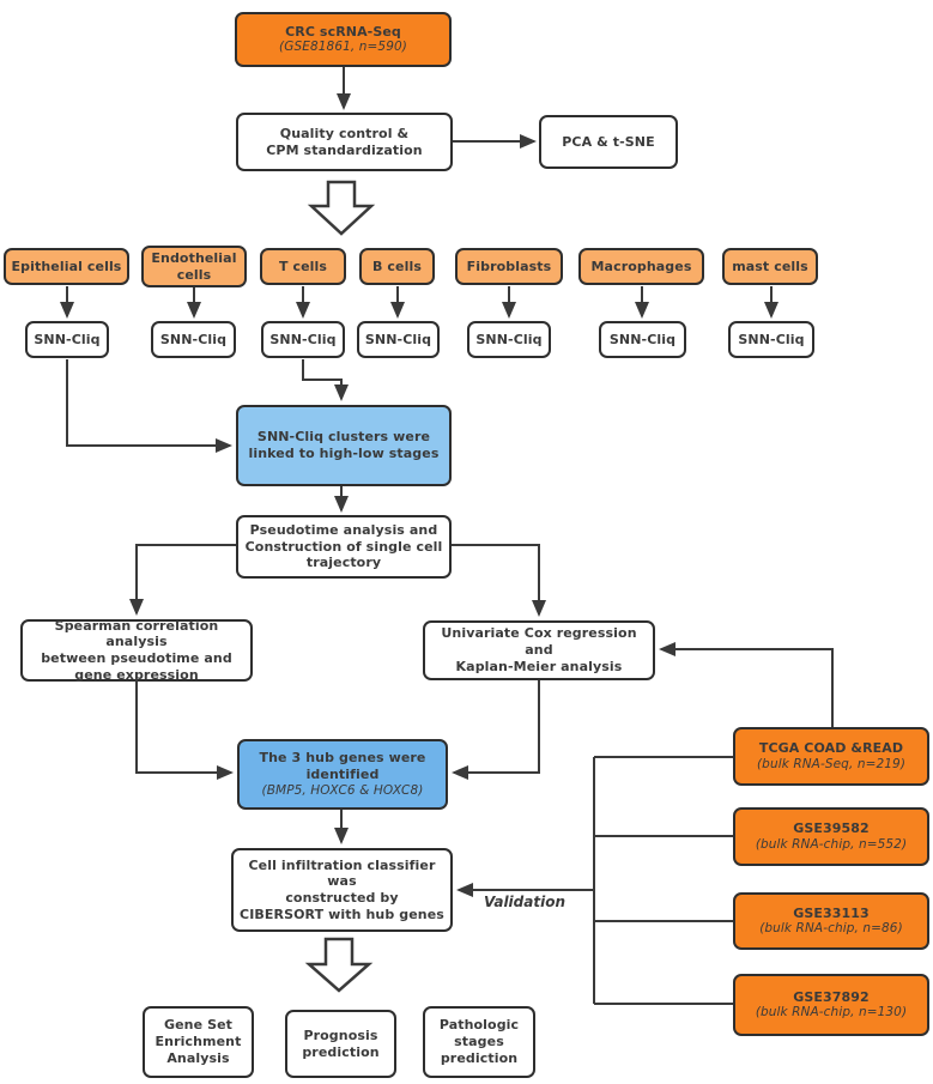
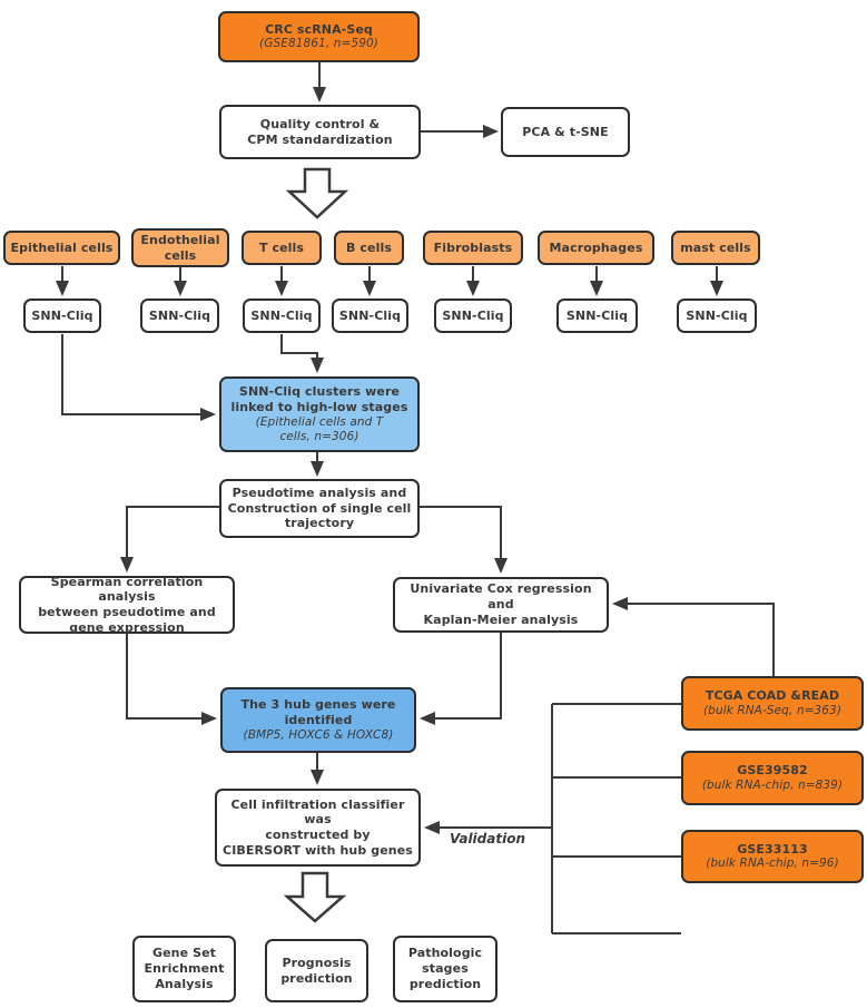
  CRC scRNA-Seq
  (GSE81861, n=590)
  Quality control &
  CPM standardization
  PCA & t-SNE
  Epithelial cells
  Endothelial
  cells
  T cells
  B cells
  Fibroblasts
  Macrophages
  mast cells
  SNN-Cliq
  SNN-Cliq
  SNN-Cliq
  SNN-Cliq
  SNN-Cliq
  SNN-Cliq
  SNN-Cliq
  SNN-Cliq clusters were
  linked to high-low stages
+ (Epithelial cells and T
+ cells, n=306)
  Pseudotime analysis and
  Construction of single cell
  trajectory
  Spearman correlation analysis
  between pseudotime and
  gene expression
  Univariate Cox regression and
  Kaplan-Meier analysis
  The 3 hub genes were
  identified
  (BMP5, HOXC6 & HOXC8)
  Cell infiltration classifier was
  constructed by
  CIBERSORT with hub genes
  Validation
  TCGA COAD &READ
- (bulk RNA-Seq, n=219)
+ (bulk RNA-Seq, n=363)
  GSE39582
- (bulk RNA-chip, n=552)
+ (bulk RNA-chip, n=839)
  GSE33113
- (bulk RNA-chip, n=86)
+ (bulk RNA-chip, n=96)
- GSE37892
- (bulk RNA-chip, n=130)
  Gene Set
  Enrichment
  Analysis
  Prognosis
  prediction
  Pathologic
  stages
  prediction
